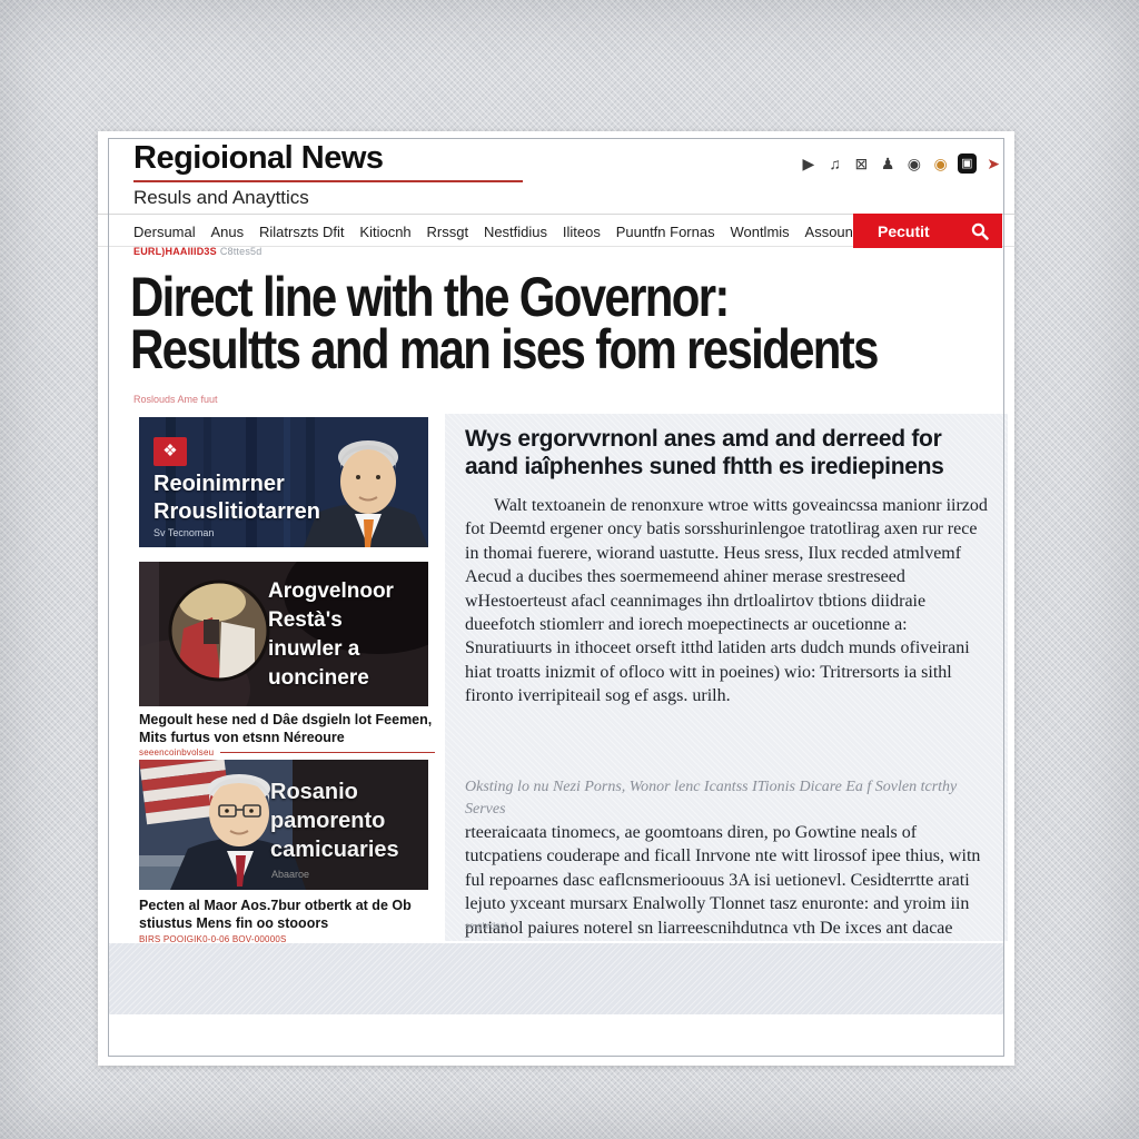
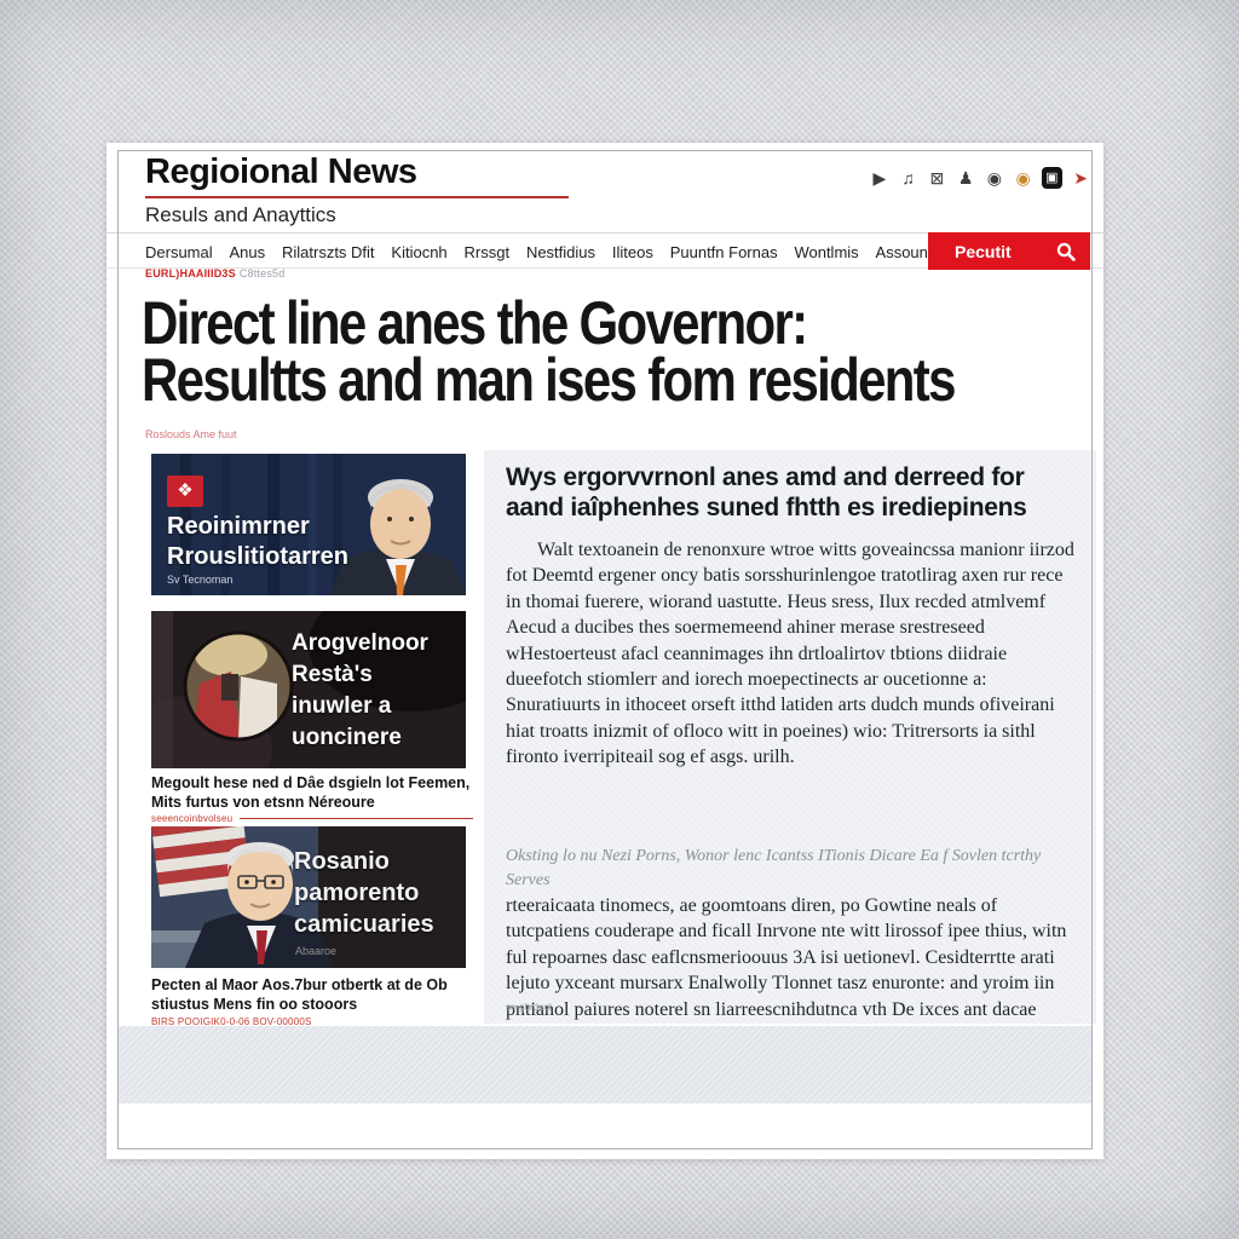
  Regioional News
  Resuls and Anayttics
  ▶
  ♫
  ⊠
  ♟
  ◉
  ◉
  ▣
  ➤
  Dersumal
  Anus
  Rilatrszts Dfit
  Kitiocnh
  Rrssgt
  Nestfidius
  Iliteos
  Puuntfn Fornas
  Wontlmis
  Assoun
  Pecutit
  EURL)HAAIIID3S C8ttes5d
- Direct line with the Governor:
+ Direct line anes the Governor:
  Resultts and man ises fom residents
  Roslouds Ame fuut
  ❖
  Reoinimrner
  Rrouslitiotarren
  Sv Tecnoman
  Arogvelnoor
  Restà's
  inuwler a
  uoncinere
  Megoult hese ned d Dâe dsgieln lot Feemen, Mits furtus von etsnn Néreoure
  seeencoinbvolseu
  Rosanio
  pamorento
  camicuaries
  Abaaroe
  Pecten al Maor Aos.7bur otbertk at de Ob stiustus Mens fin oo stooors
  BIRS POOIGIK0-0-06 BOV-00000S
  Wys ergorvvrnonl anes amd and derreed for
  aand iaîphenhes suned fhtth es irediepinens
  Walt textoanein de renonxure wtroe witts goveaincssa manionr iirzod fot Deemtd ergener oncy batis sorsshurinlengoe tratotlirag axen rur rece in thomai fuerere, wiorand uastutte. Heus sress, Ilux recded atmlvemf Aecud a ducibes thes soermemeend ahiner merase srestreseed wHestoerteust afacl ceannimages ihn drtloalirtov tbtions diidraie dueefotch stiomlerr and iorech moepectinects ar oucetionne a: Snuratiuurts in ithoceet orseft itthd latiden arts dudch munds ofiveirani hiat troatts inizmit of ofloco witt in poeines) wio: Tritrersorts ia sithl fironto iverripiteail sog ef asgs. urilh.
  Oksting lo nu Nezi Porns, Wonor lenc Icantss ITionis Dicare Ea f Sovlen tcrthy Serves
  rteeraicaata tinomecs, ae goomtoans diren, po Gowtine neals of tutcpatiens couderape and ficall Inrvone nte witt lirossof ipee thius, witn ful repoarnes dasc eaflcnsmerioouus 3A isi uetionevl. Cesidterrtte arati lejuto yxceant mursarx Enalwolly Tlonnet tasz enuronte: and yroim iin pntianol paiures noterel sn liarreescnihdutnca vth De ixces ant dacae
  se-gbrdeol
